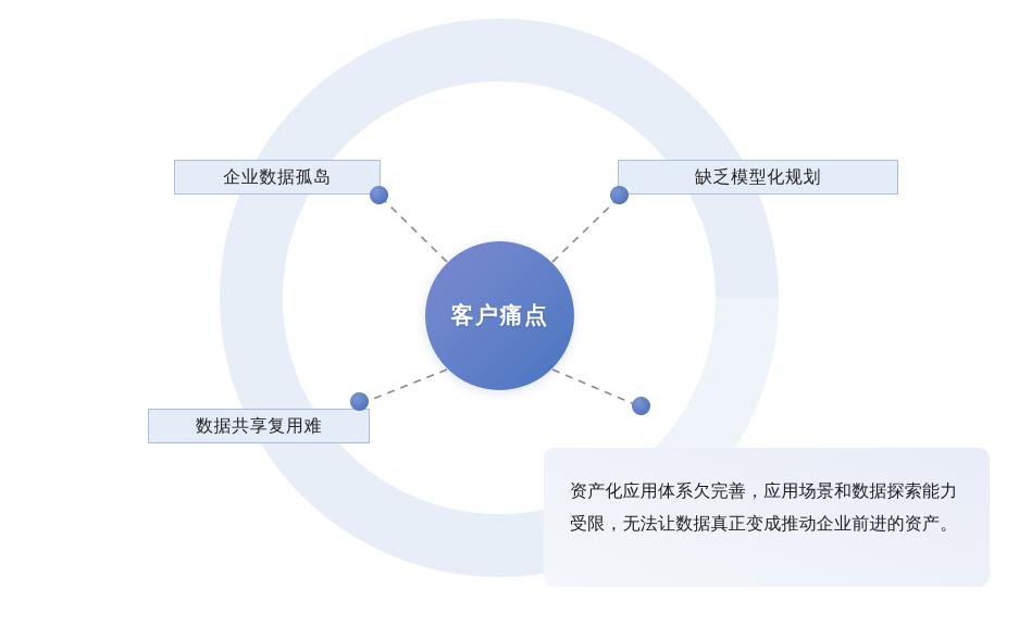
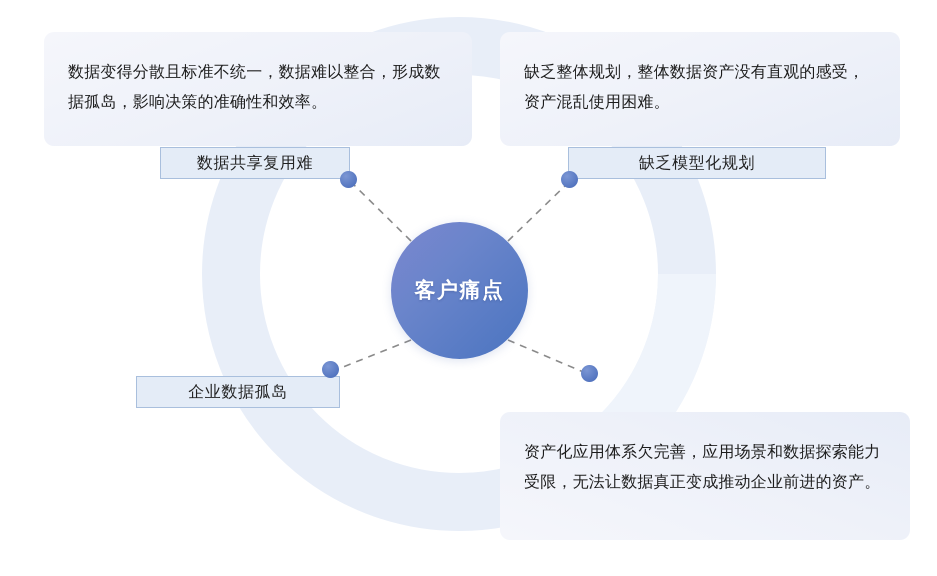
+ 数据变得分散且标准不统一，数据难以整合，形成数据孤岛，影响决策的准确性和效率。
+ 缺乏整体规划，整体数据资产没有直观的感受，资产混乱使用困难。
  资产化应用体系欠完善，应用场景和数据探索能力受限，无法让数据真正变成推动企业前进的资产。
- 企业数据孤岛
+ 数据共享复用难
  缺乏模型化规划
- 数据共享复用难
+ 企业数据孤岛
  客户痛点
